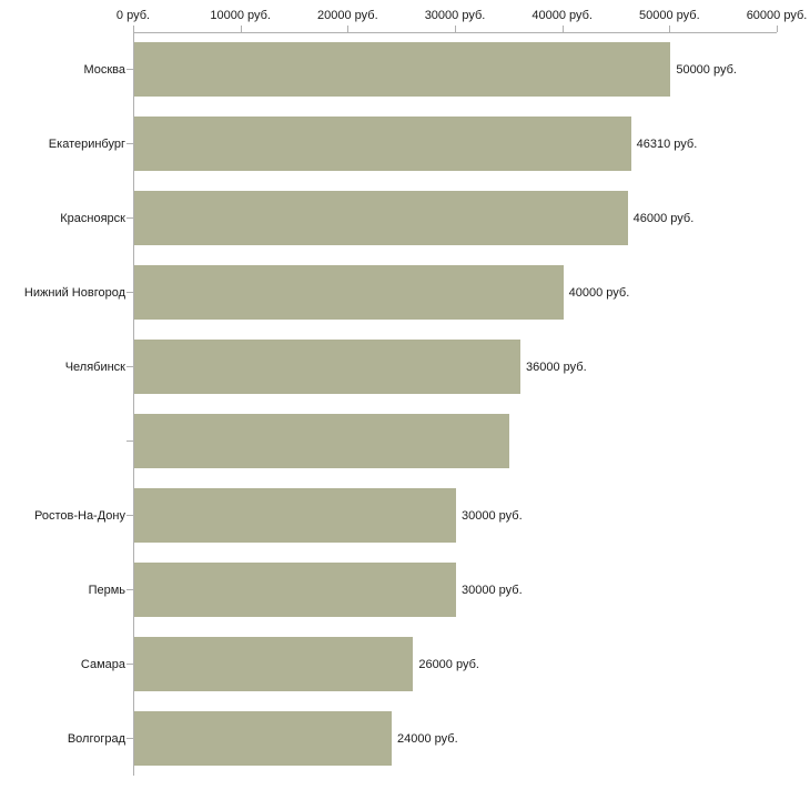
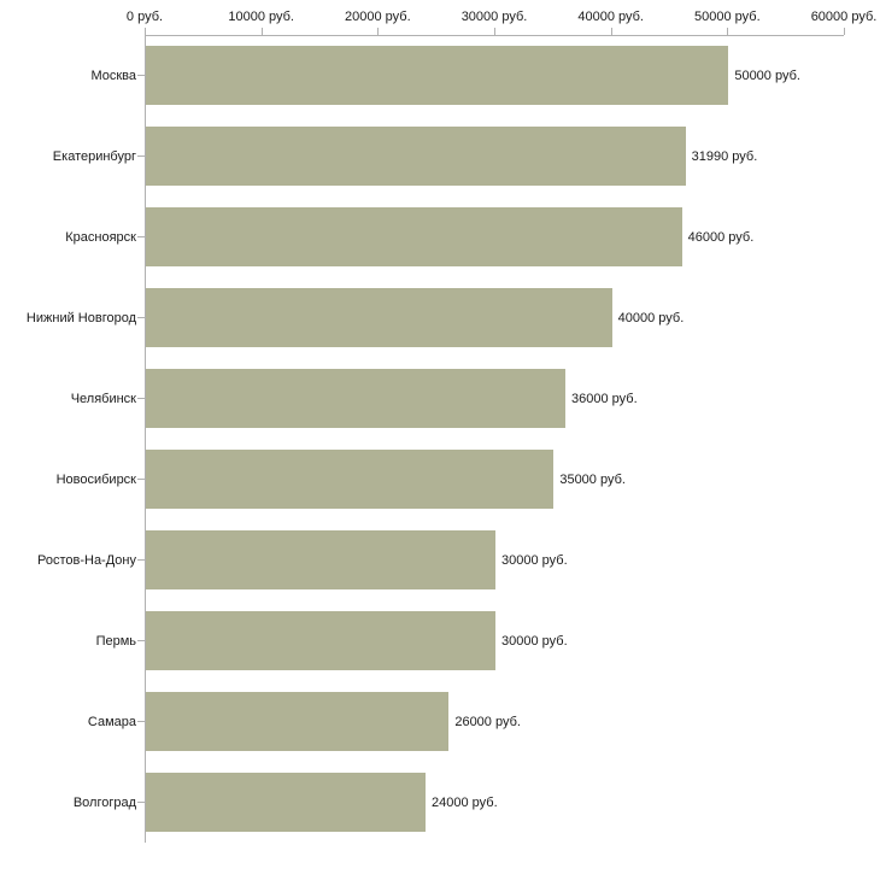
  0 руб.
  10000 руб.
  20000 руб.
  30000 руб.
  40000 руб.
  50000 руб.
  60000 руб.
  Москва
  50000 руб.
  Екатеринбург
- 46310 руб.
+ 31990 руб.
  Красноярск
  46000 руб.
  Нижний Новгород
  40000 руб.
  Челябинск
  36000 руб.
+ Новосибирск
+ 35000 руб.
  Ростов-На-Дону
  30000 руб.
  Пермь
  30000 руб.
  Самара
  26000 руб.
  Волгоград
  24000 руб.
